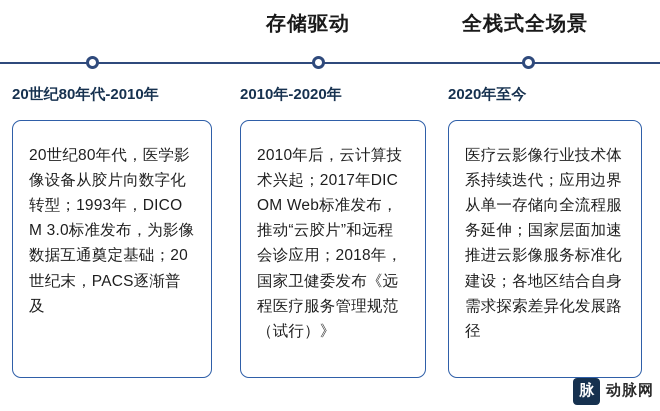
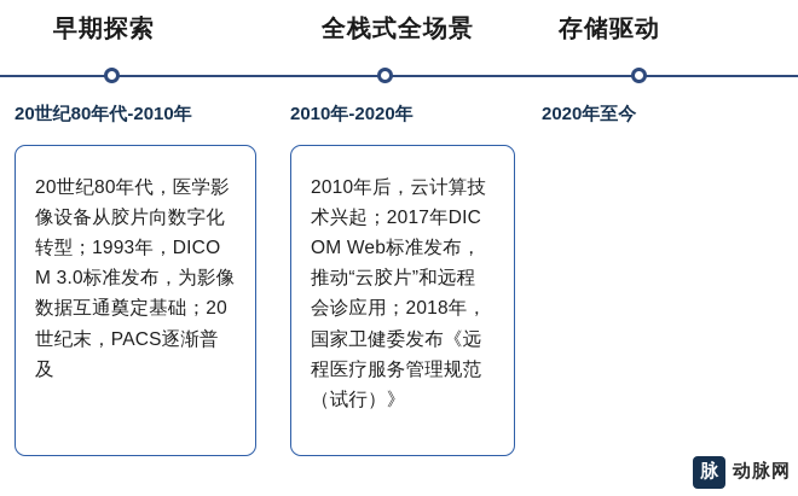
+ 早期探索
  20世纪80年代-2010年
  20世纪80年代，医学影像设备从胶片向数字化转型；1993年，DICOM 3.0标准发布，为影像数据互通奠定基础；20世纪末，PACS逐渐普及
- 存储驱动
+ 全栈式全场景
  2010年-2020年
  2010年后，云计算技术兴起；2017年DICOM Web标准发布，推动“云胶片”和远程会诊应用；2018年，国家卫健委发布《远程医疗服务管理规范（试行）》
- 全栈式全场景
+ 存储驱动
  2020年至今
- 医疗云影像行业技术体系持续迭代；应用边界从单一存储向全流程服务延伸；国家层面加速推进云影像服务标准化建设；各地区结合自身需求探索差异化发展路径
  脉
  动脉网
